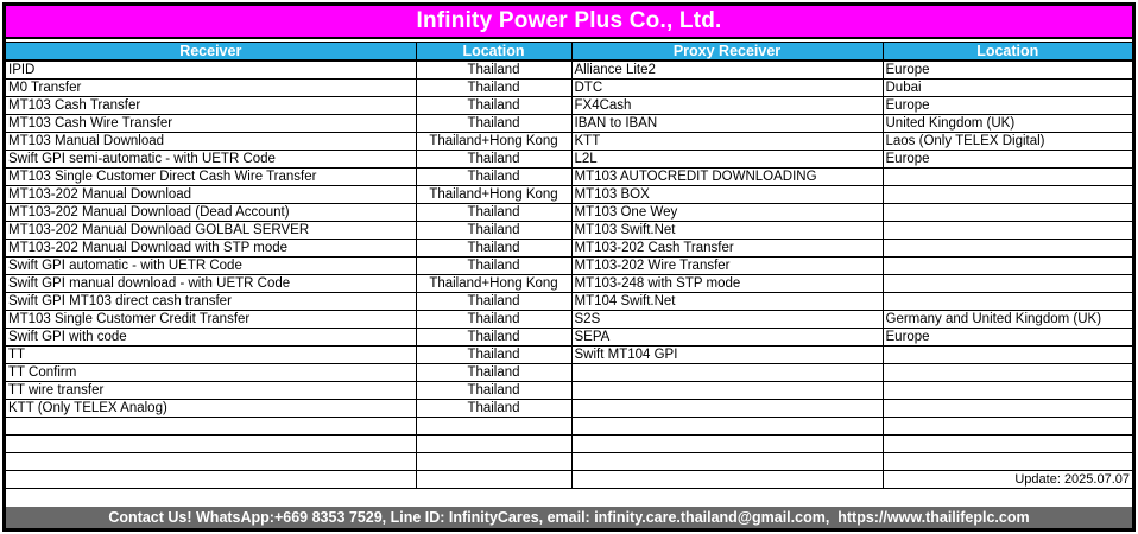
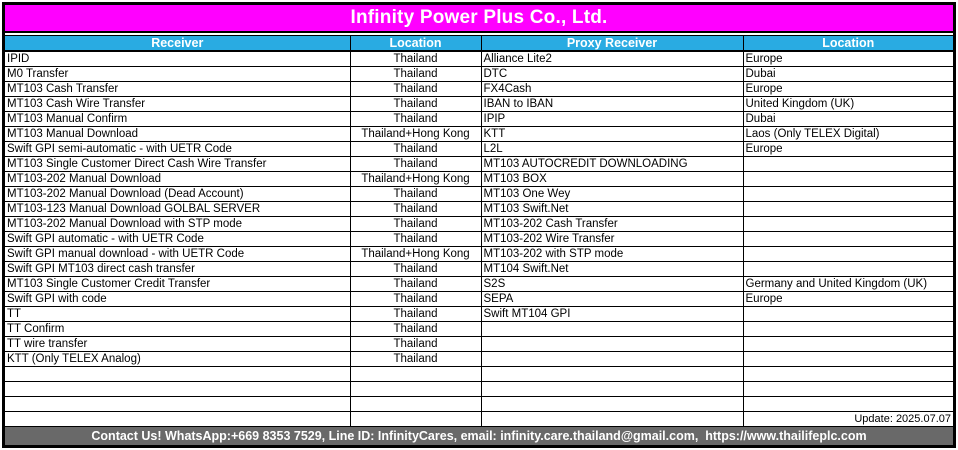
  Infinity Power Plus Co., Ltd.
  Receiver	Location	Proxy Receiver	Location
  IPID	Thailand	Alliance Lite2	Europe
  M0 Transfer	Thailand	DTC	Dubai
  MT103 Cash Transfer	Thailand	FX4Cash	Europe
  MT103 Cash Wire Transfer	Thailand	IBAN to IBAN	United Kingdom (UK)
+ MT103 Manual Confirm	Thailand	IPIP	Dubai
  MT103 Manual Download	Thailand+Hong Kong	KTT	Laos (Only TELEX Digital)
  Swift GPI semi-automatic - with UETR Code	Thailand	L2L	Europe
  MT103 Single Customer Direct Cash Wire Transfer	Thailand	MT103 AUTOCREDIT DOWNLOADING
  MT103-202 Manual Download	Thailand+Hong Kong	MT103 BOX
  MT103-202 Manual Download (Dead Account)	Thailand	MT103 One Wey
- MT103-202 Manual Download GOLBAL SERVER	Thailand	MT103 Swift.Net
+ MT103-123 Manual Download GOLBAL SERVER	Thailand	MT103 Swift.Net
  MT103-202 Manual Download with STP mode	Thailand	MT103-202 Cash Transfer
  Swift GPI automatic - with UETR Code	Thailand	MT103-202 Wire Transfer
- Swift GPI manual download - with UETR Code	Thailand+Hong Kong	MT103-248 with STP mode
+ Swift GPI manual download - with UETR Code	Thailand+Hong Kong	MT103-202 with STP mode
  Swift GPI MT103 direct cash transfer	Thailand	MT104 Swift.Net
  MT103 Single Customer Credit Transfer	Thailand	S2S	Germany and United Kingdom (UK)
  Swift GPI with code	Thailand	SEPA	Europe
  TT	Thailand	Swift MT104 GPI
  TT Confirm	Thailand
  TT wire transfer	Thailand
  KTT (Only TELEX Analog)	Thailand
  			Update: 2025.07.07
  Contact Us! WhatsApp:+669 8353 7529, Line ID: InfinityCares, email: infinity.care.thailand@gmail.com, https://www.thailifeplc.com
